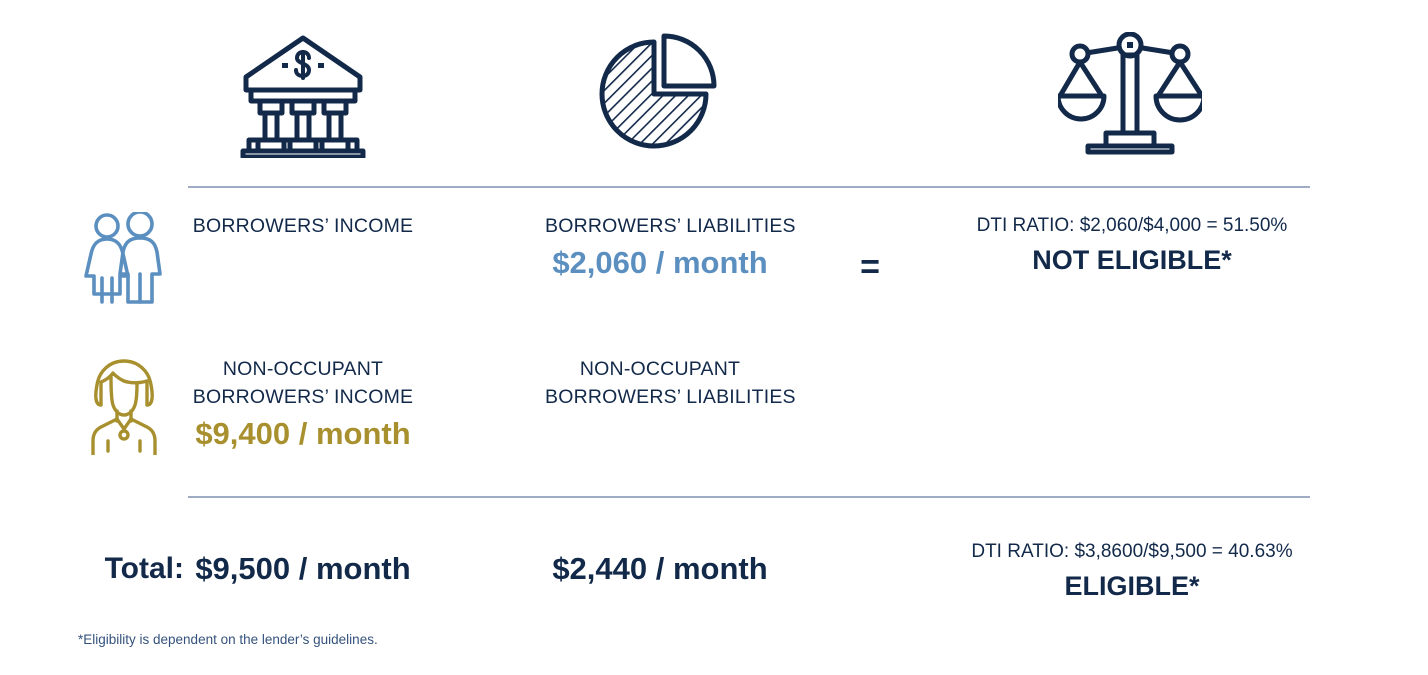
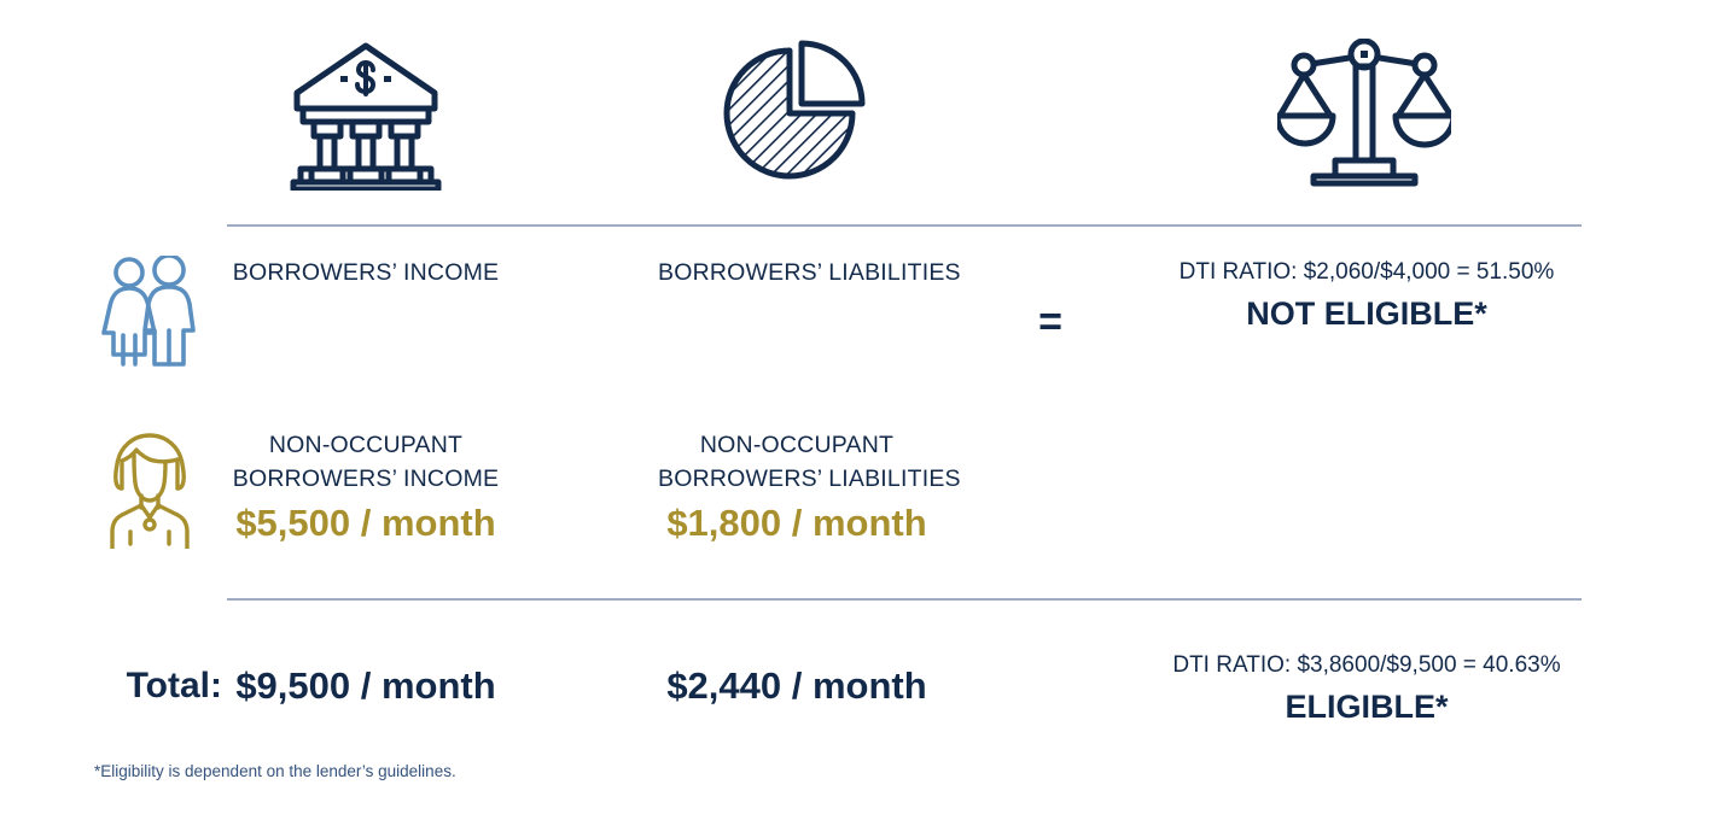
  BORROWERS’ INCOME
  BORROWERS’ LIABILITIES
- $2,060 / month
  =
  DTI RATIO: $2,060/$4,000 = 51.50%
  NOT ELIGIBLE*
  NON-OCCUPANT
  BORROWERS’ INCOME
- $9,400 / month
+ $5,500 / month
  NON-OCCUPANT
  BORROWERS’ LIABILITIES
+ $1,800 / month
  Total:
  $9,500 / month
  $2,440 / month
  DTI RATIO: $3,8600/$9,500 = 40.63%
  ELIGIBLE*
  *Eligibility is dependent on the lender’s guidelines.
